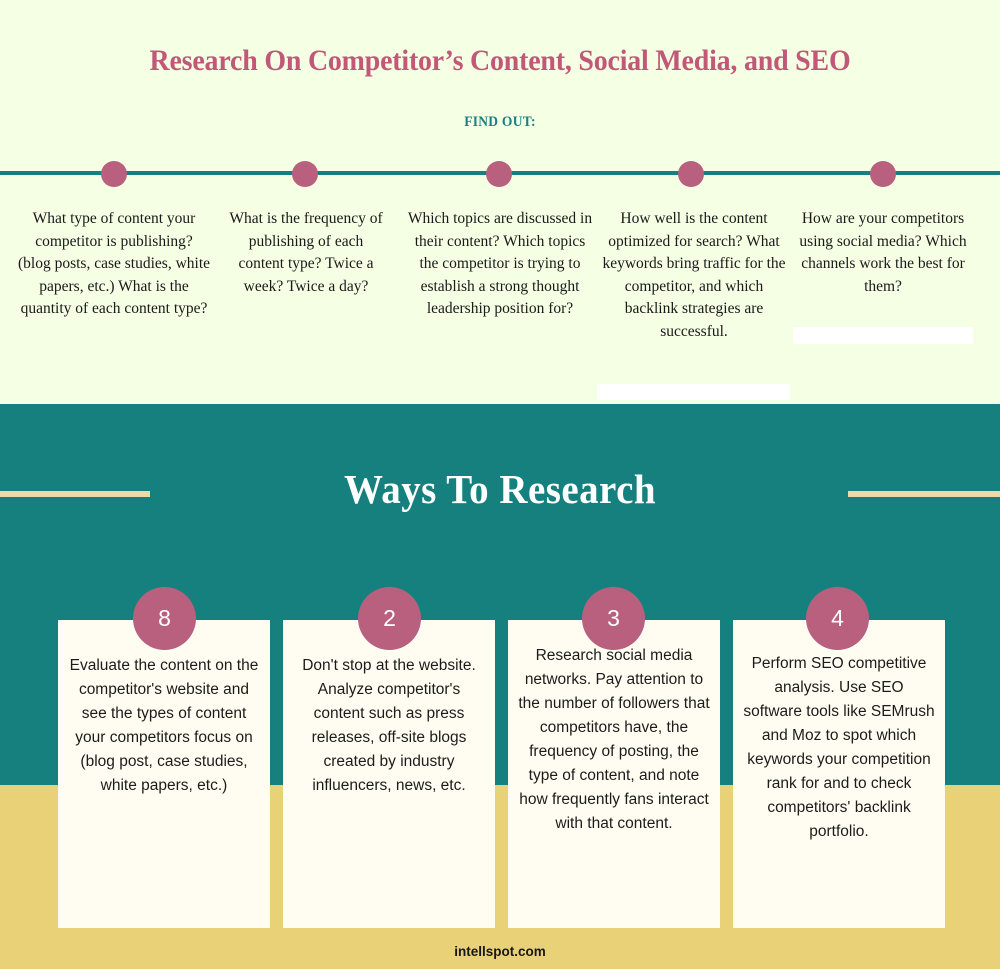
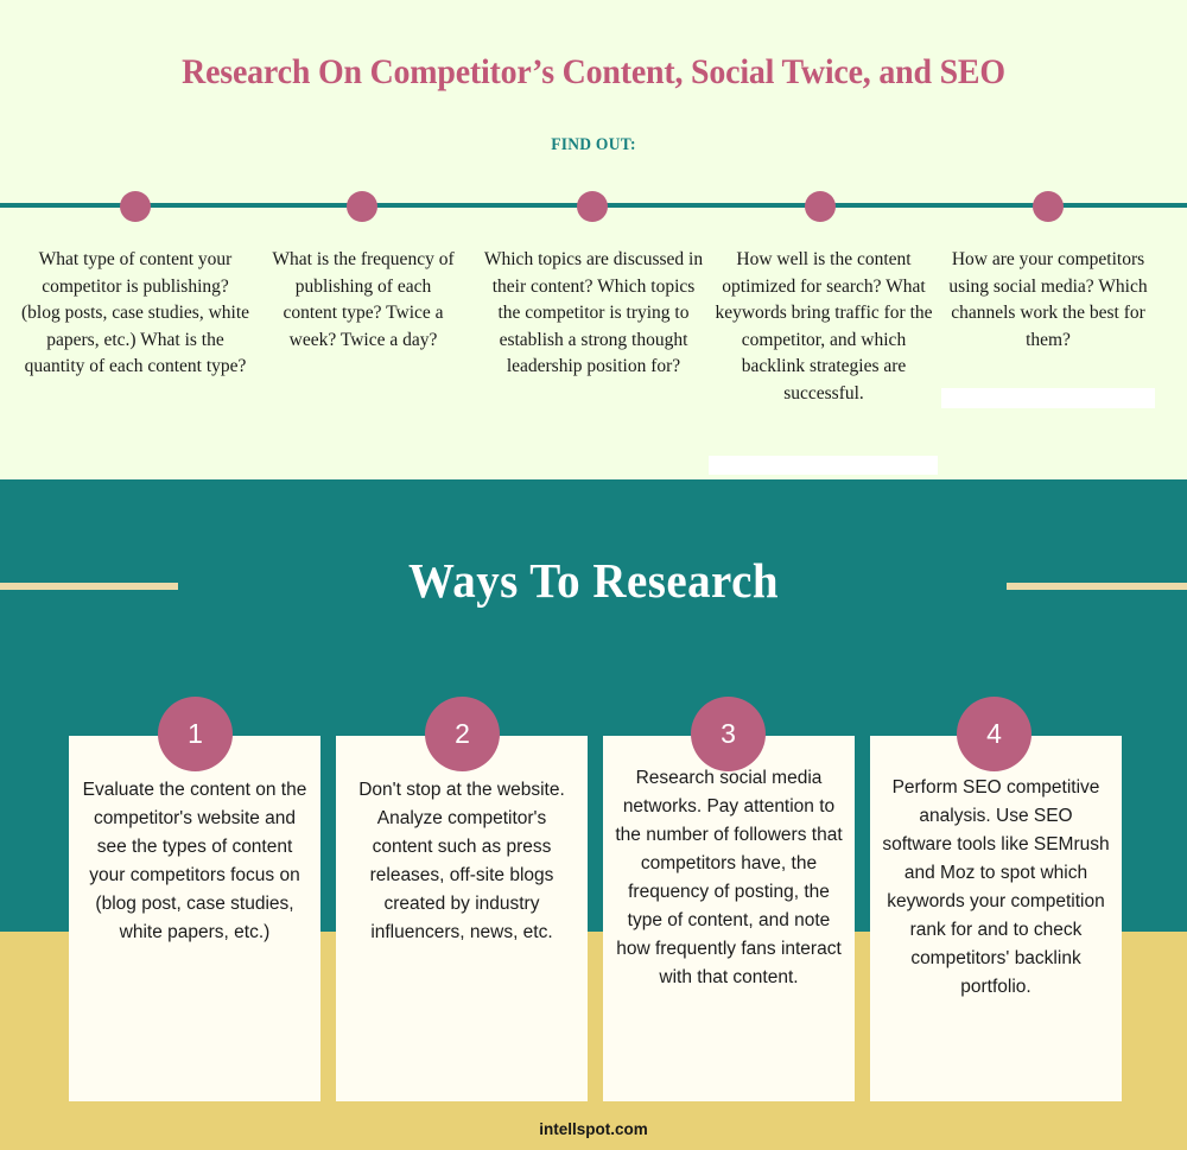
- Research On Competitor’s Content, Social Media, and SEO
+ Research On Competitor’s Content, Social Twice, and SEO
  FIND OUT:
  What type of content your competitor is publishing? (blog posts, case studies, white papers, etc.) What is the quantity of each content type?
  What is the frequency of publishing of each content type? Twice a week? Twice a day?
  Which topics are discussed in their content? Which topics the competitor is trying to establish a strong thought leadership position for?
  How well is the content optimized for search? What keywords bring traffic for the competitor, and which backlink strategies are successful.
  How are your competitors using social media? Which channels work the best for them?
  Ways To Research
  Evaluate the content on the competitor's website and see the types of content your competitors focus on (blog post, case studies, white papers, etc.)
  Don't stop at the website. Analyze competitor's content such as press releases, off-site blogs created by industry influencers, news, etc.
  Research social media networks. Pay attention to the number of followers that competitors have, the frequency of posting, the type of content, and note how frequently fans interact with that content.
  Perform SEO competitive analysis. Use SEO software tools like SEMrush and Moz to spot which keywords your competition rank for and to check competitors' backlink portfolio.
- 8
+ 1
  2
  3
  4
  intellspot.com
